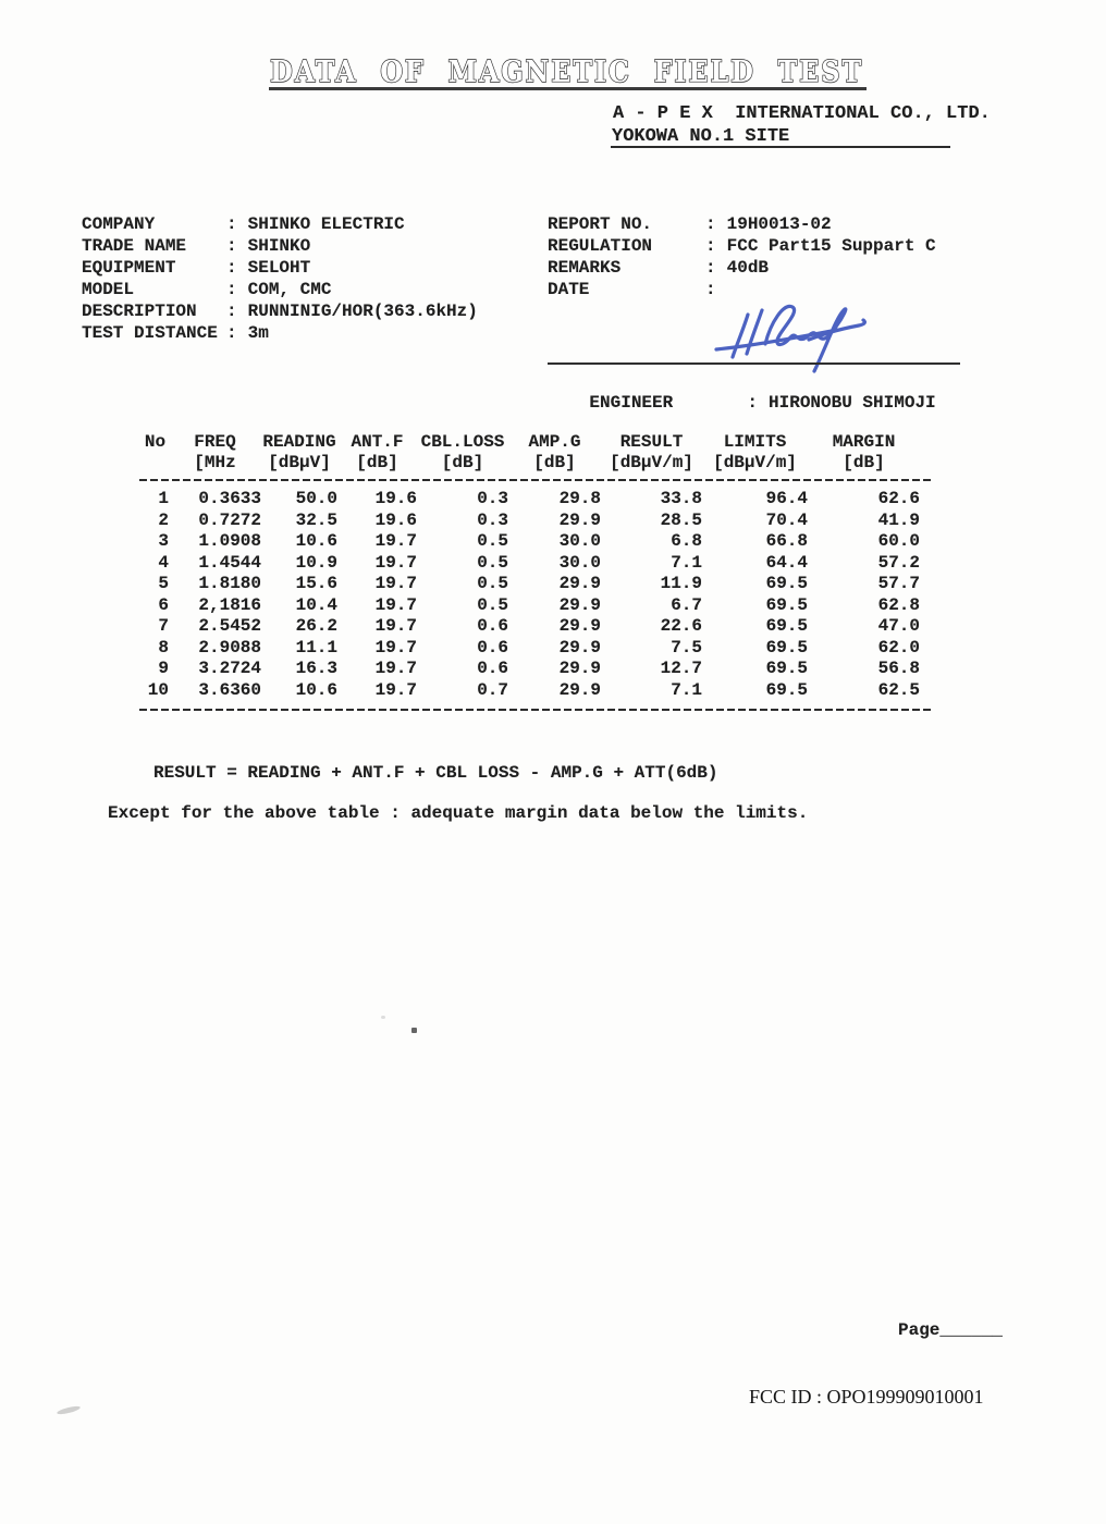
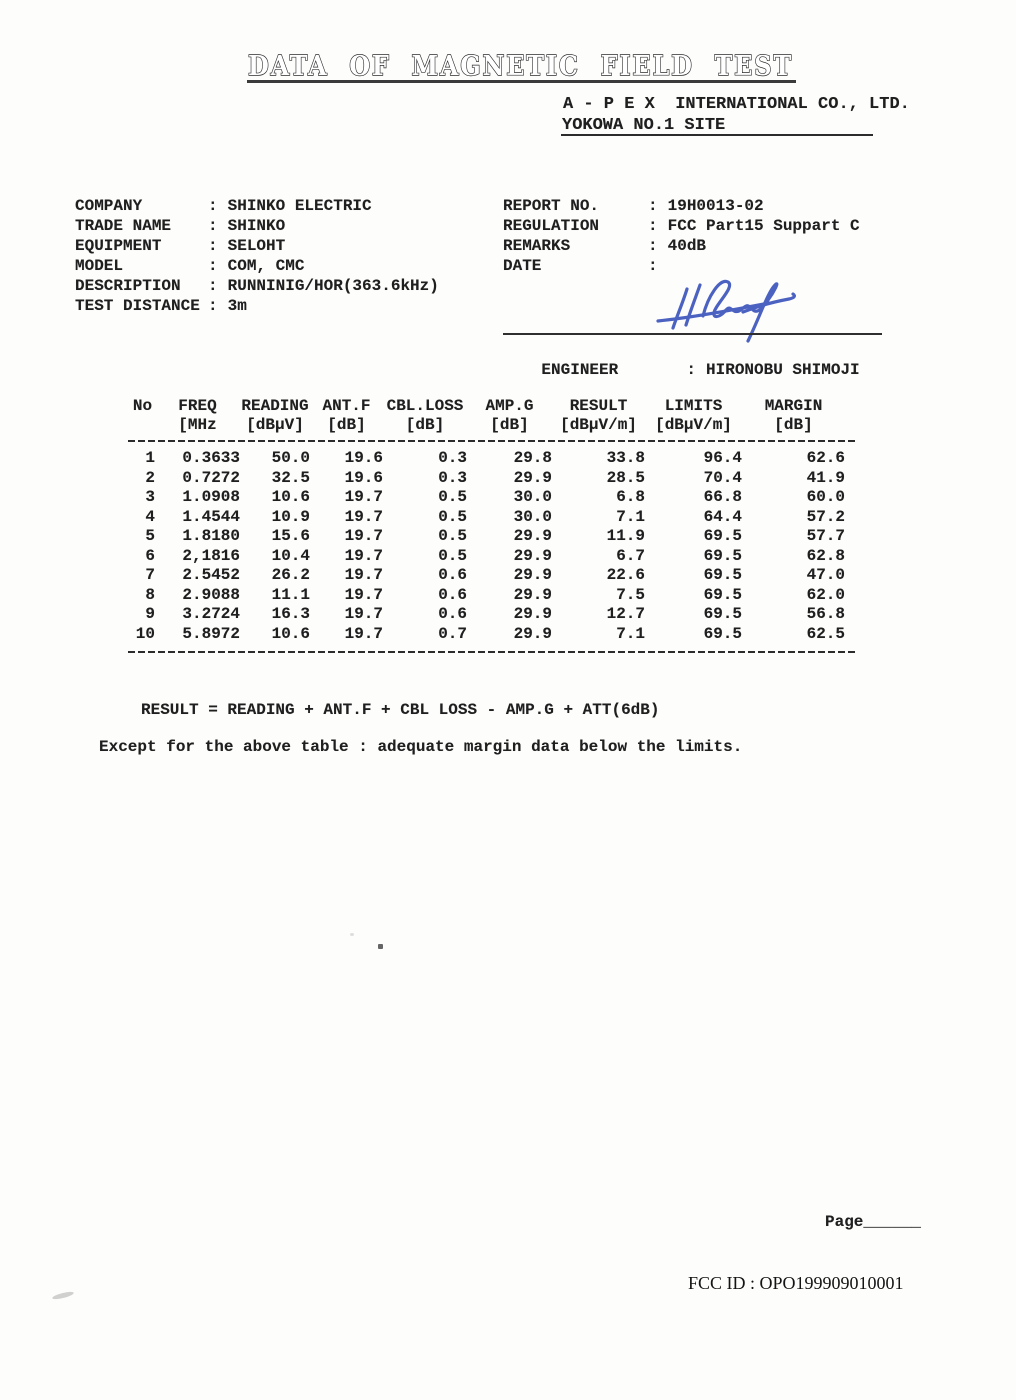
  DATA OF MAGNETIC FIELD TEST
  A - P E X INTERNATIONAL CO., LTD.
  YOKOWA NO.1 SITE
  COMPANY : SHINKO ELECTRIC
  TRADE NAME : SHINKO
  EQUIPMENT : SELOHT
  MODEL : COM, CMC
  DESCRIPTION : RUNNINIG/HOR(363.6kHz)
  TEST DISTANCE : 3m
  REPORT NO. : 19H0013-02
  REGULATION : FCC Part15 Suppart C
  REMARKS : 40dB
  DATE :
  ENGINEER : HIRONOBU SHIMOJI
  No
  FREQ
  READING
  ANT.F
  CBL.LOSS
  AMP.G
  RESULT
  LIMITS
  MARGIN
  [MHz
  [dBμV]
  [dB]
  [dB]
  [dB]
  [dBμV/m]
  [dBμV/m]
  [dB]
  1
  0.3633
  50.0
  19.6
  0.3
  29.8
  33.8
  96.4
  62.6
  2
  0.7272
  32.5
  19.6
  0.3
  29.9
  28.5
  70.4
  41.9
  3
  1.0908
  10.6
  19.7
  0.5
  30.0
  6.8
  66.8
  60.0
  4
  1.4544
  10.9
  19.7
  0.5
  30.0
  7.1
  64.4
  57.2
  5
  1.8180
  15.6
  19.7
  0.5
  29.9
  11.9
  69.5
  57.7
  6
  2,1816
  10.4
  19.7
  0.5
  29.9
  6.7
  69.5
  62.8
  7
  2.5452
  26.2
  19.7
  0.6
  29.9
  22.6
  69.5
  47.0
  8
  2.9088
  11.1
  19.7
  0.6
  29.9
  7.5
  69.5
  62.0
  9
  3.2724
  16.3
  19.7
  0.6
  29.9
  12.7
  69.5
  56.8
  10
- 3.6360
+ 5.8972
  10.6
  19.7
  0.7
  29.9
  7.1
  69.5
  62.5
  RESULT = READING + ANT.F + CBL LOSS - AMP.G + ATT(6dB)
  Except for the above table : adequate margin data below the limits.
  Page______
  FCC ID : OPO199909010001
